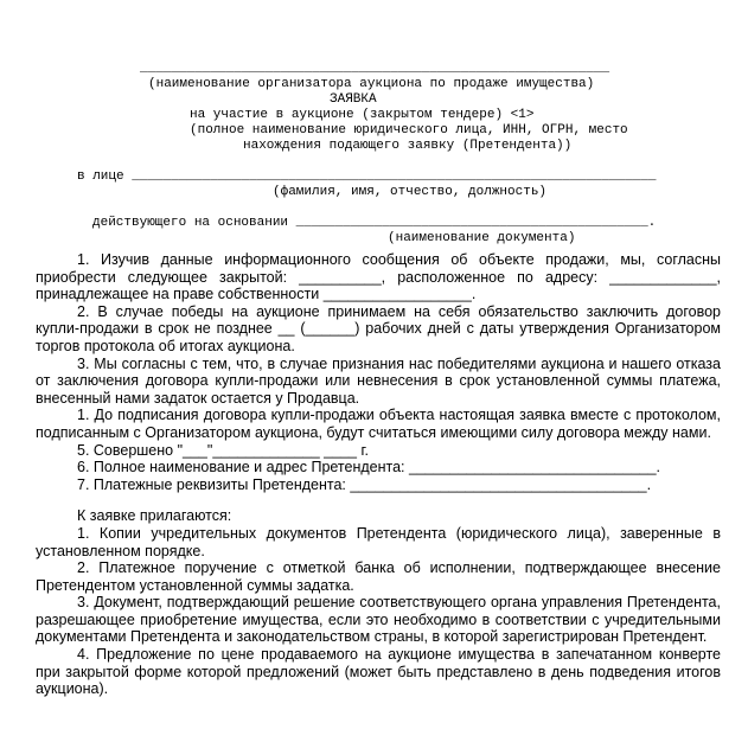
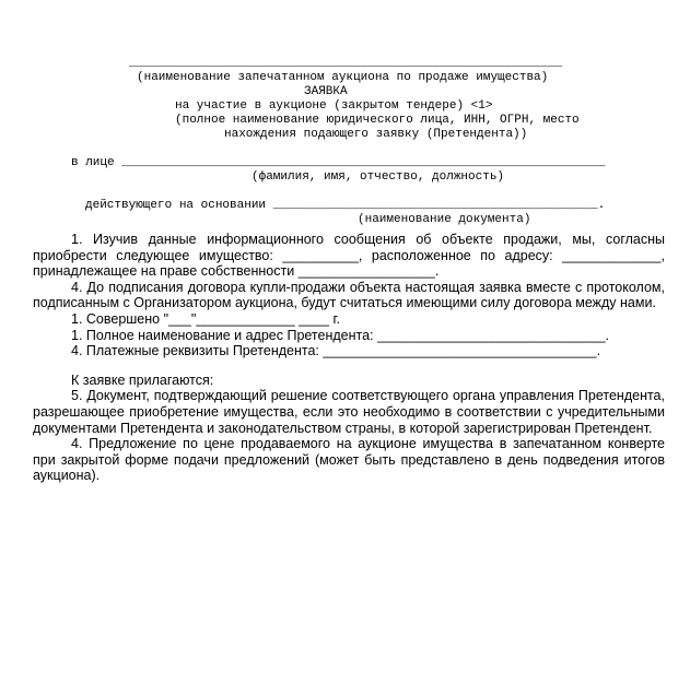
  ____________________________________________________________
- (наименование организатора аукциона по продаже имущества)
+ (наименование запечатанном аукциона по продаже имущества)
  ЗАЯВКА
  на участие в аукционе (закрытом тендере) <1>
  (полное наименование юридического лица, ИНН, ОГРН, место
  нахождения подающего заявку (Претендента))
  в лице ___________________________________________________________________
  (фамилия, имя, отчество, должность)
  действующего на основании _____________________________________________.
  (наименование документа)
- 1. Изучив данные информационного сообщения об объекте продажи, мы, согласны приобрести следующее закрытой: __________, расположенное по адресу: _____________, принадлежащее на праве собственности __________________.
+ 1. Изучив данные информационного сообщения об объекте продажи, мы, согласны приобрести следующее имущество: __________, расположенное по адресу: _____________, принадлежащее на праве собственности __________________.
- 2. В случае победы на аукционе принимаем на себя обязательство заключить договор купли-продажи в срок не позднее __ (______) рабочих дней с даты утверждения Организатором торгов протокола об итогах аукциона.
- 3. Мы согласны с тем, что, в случае признания нас победителями аукциона и нашего отказа от заключения договора купли-продажи или невнесения в срок установленной суммы платежа, внесенный нами задаток остается у Продавца.
- 1. До подписания договора купли-продажи объекта настоящая заявка вместе с протоколом, подписанным с Организатором аукциона, будут считаться имеющими силу договора между нами.
+ 4. До подписания договора купли-продажи объекта настоящая заявка вместе с протоколом, подписанным с Организатором аукциона, будут считаться имеющими силу договора между нами.
- 5. Совершено "___"_____________ ____ г.
+ 1. Совершено "___"_____________ ____ г.
- 6. Полное наименование и адрес Претендента: ______________________________.
+ 1. Полное наименование и адрес Претендента: ______________________________.
- 7. Платежные реквизиты Претендента: ____________________________________.
+ 4. Платежные реквизиты Претендента: ____________________________________.
  К заявке прилагаются:
- 1. Копии учредительных документов Претендента (юридического лица), заверенные в установленном порядке.
- 2. Платежное поручение с отметкой банка об исполнении, подтверждающее внесение Претендентом установленной суммы задатка.
- 3. Документ, подтверждающий решение соответствующего органа управления Претендента, разрешающее приобретение имущества, если это необходимо в соответствии с учредительными документами Претендента и законодательством страны, в которой зарегистрирован Претендент.
+ 5. Документ, подтверждающий решение соответствующего органа управления Претендента, разрешающее приобретение имущества, если это необходимо в соответствии с учредительными документами Претендента и законодательством страны, в которой зарегистрирован Претендент.
- 4. Предложение по цене продаваемого на аукционе имущества в запечатанном конверте при закрытой форме которой предложений (может быть представлено в день подведения итогов аукциона).
+ 4. Предложение по цене продаваемого на аукционе имущества в запечатанном конверте при закрытой форме подачи предложений (может быть представлено в день подведения итогов аукциона).
